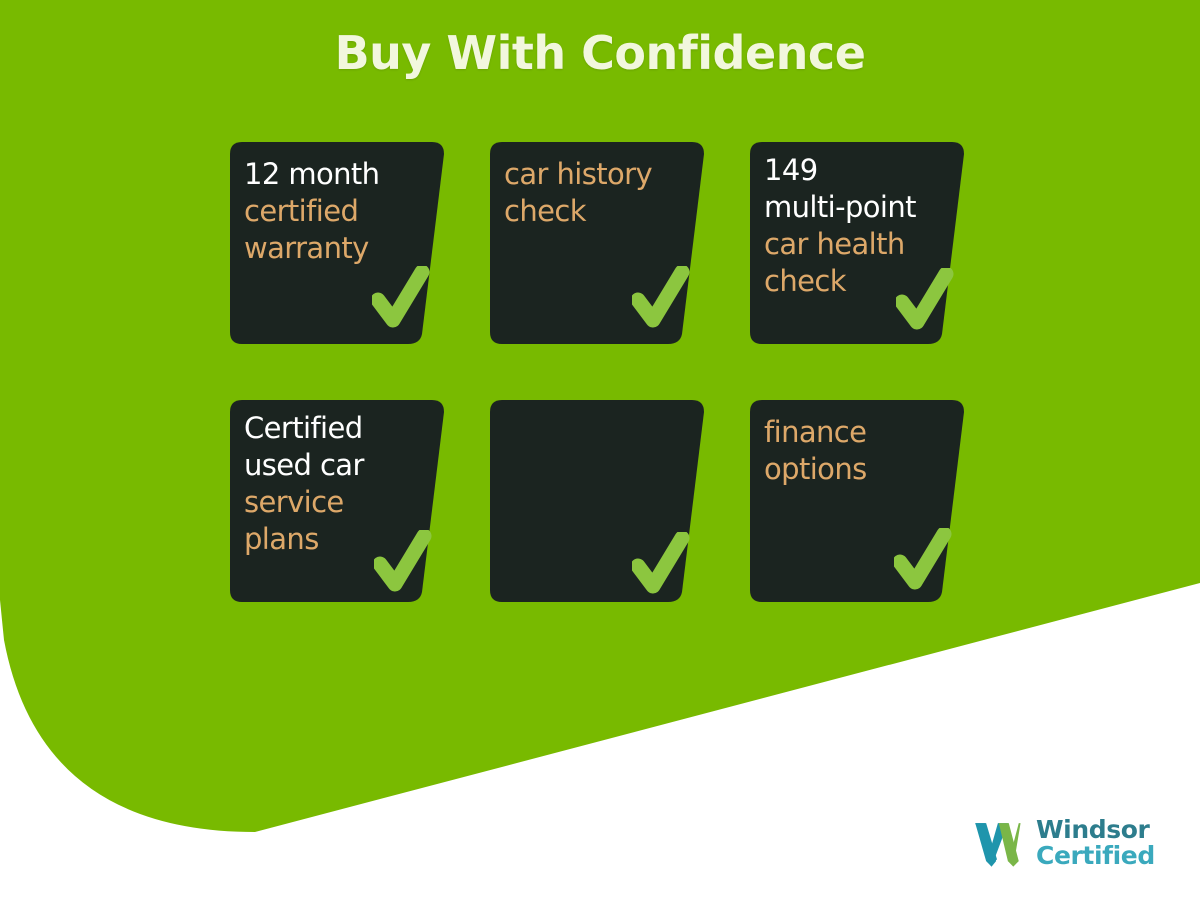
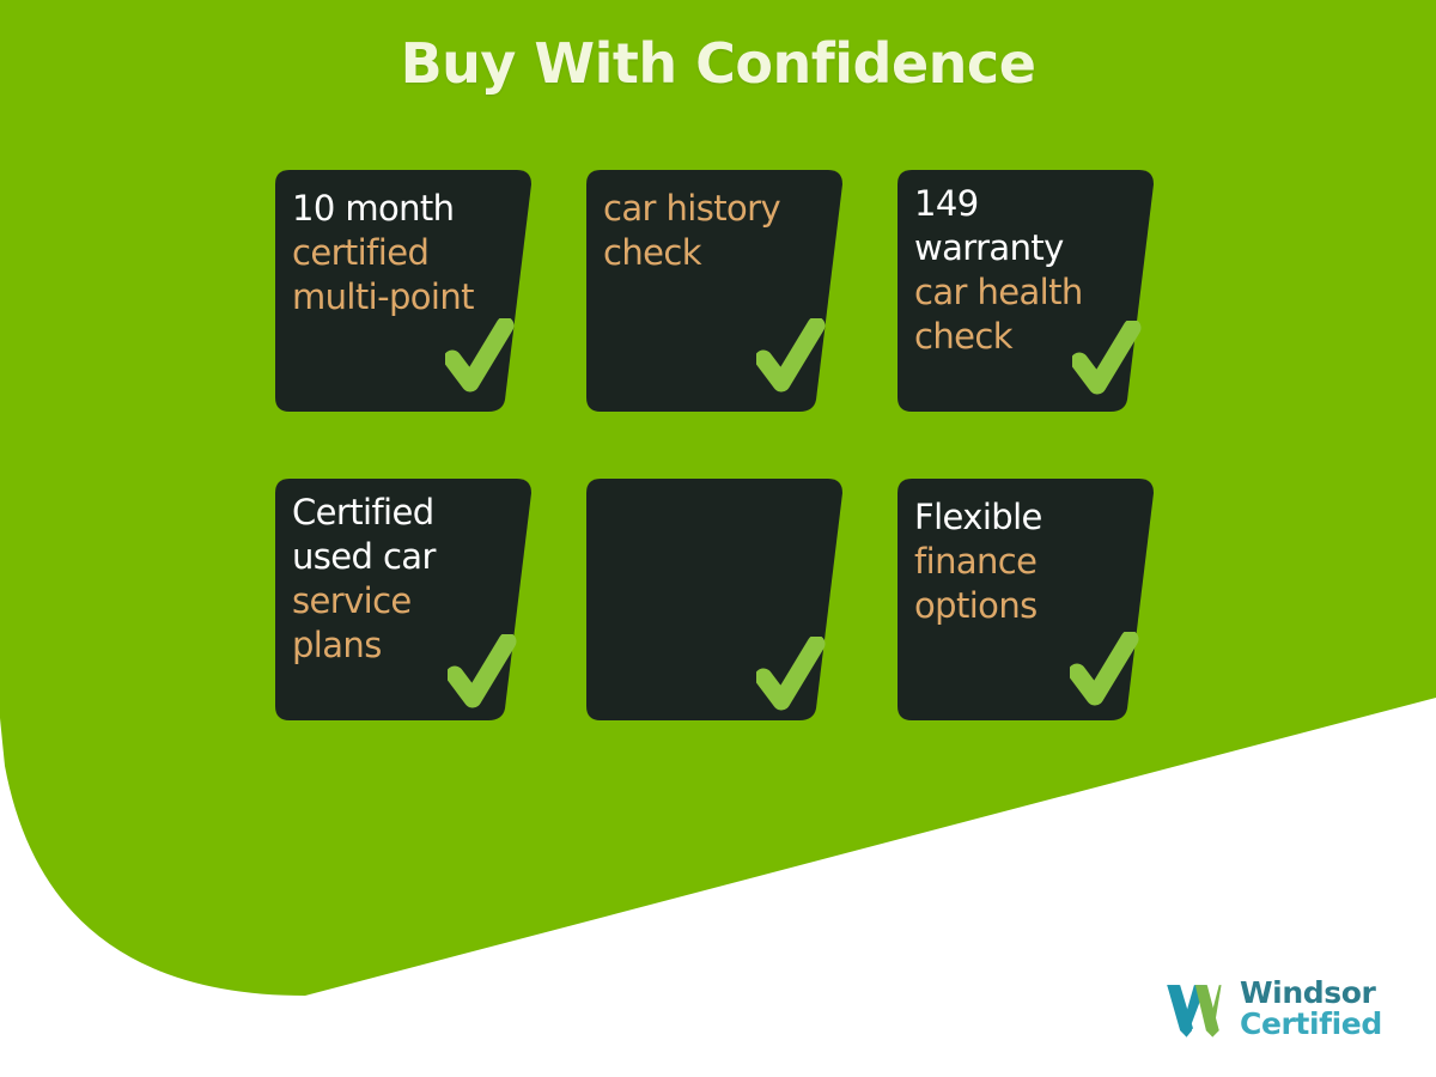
  Buy With Confidence
- 12 month
+ 10 month
  certified
- warranty
+ multi-point
  car history
  check
  149
- multi-point
+ warranty
  car health
  check
  Certified
  used car
  service
  plans
+ Flexible
  finance
  options
  Windsor
  Certified
